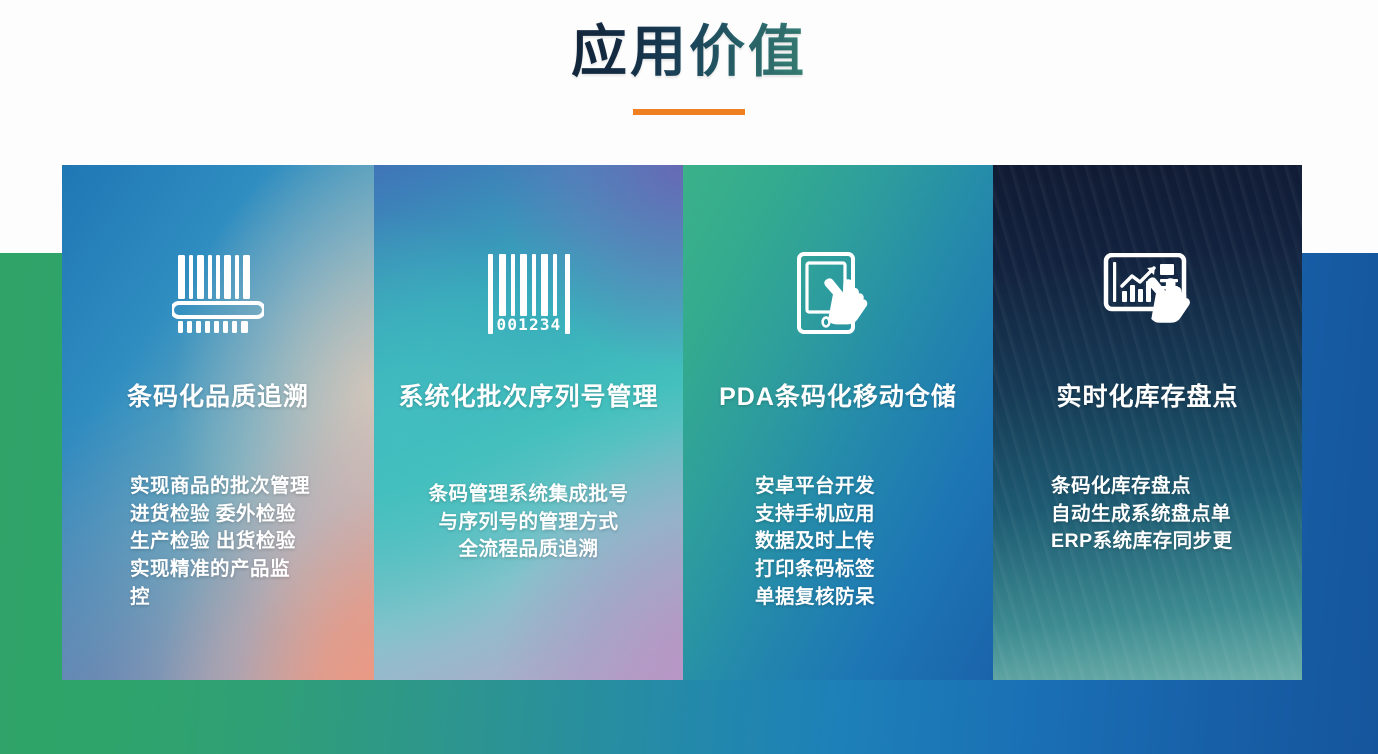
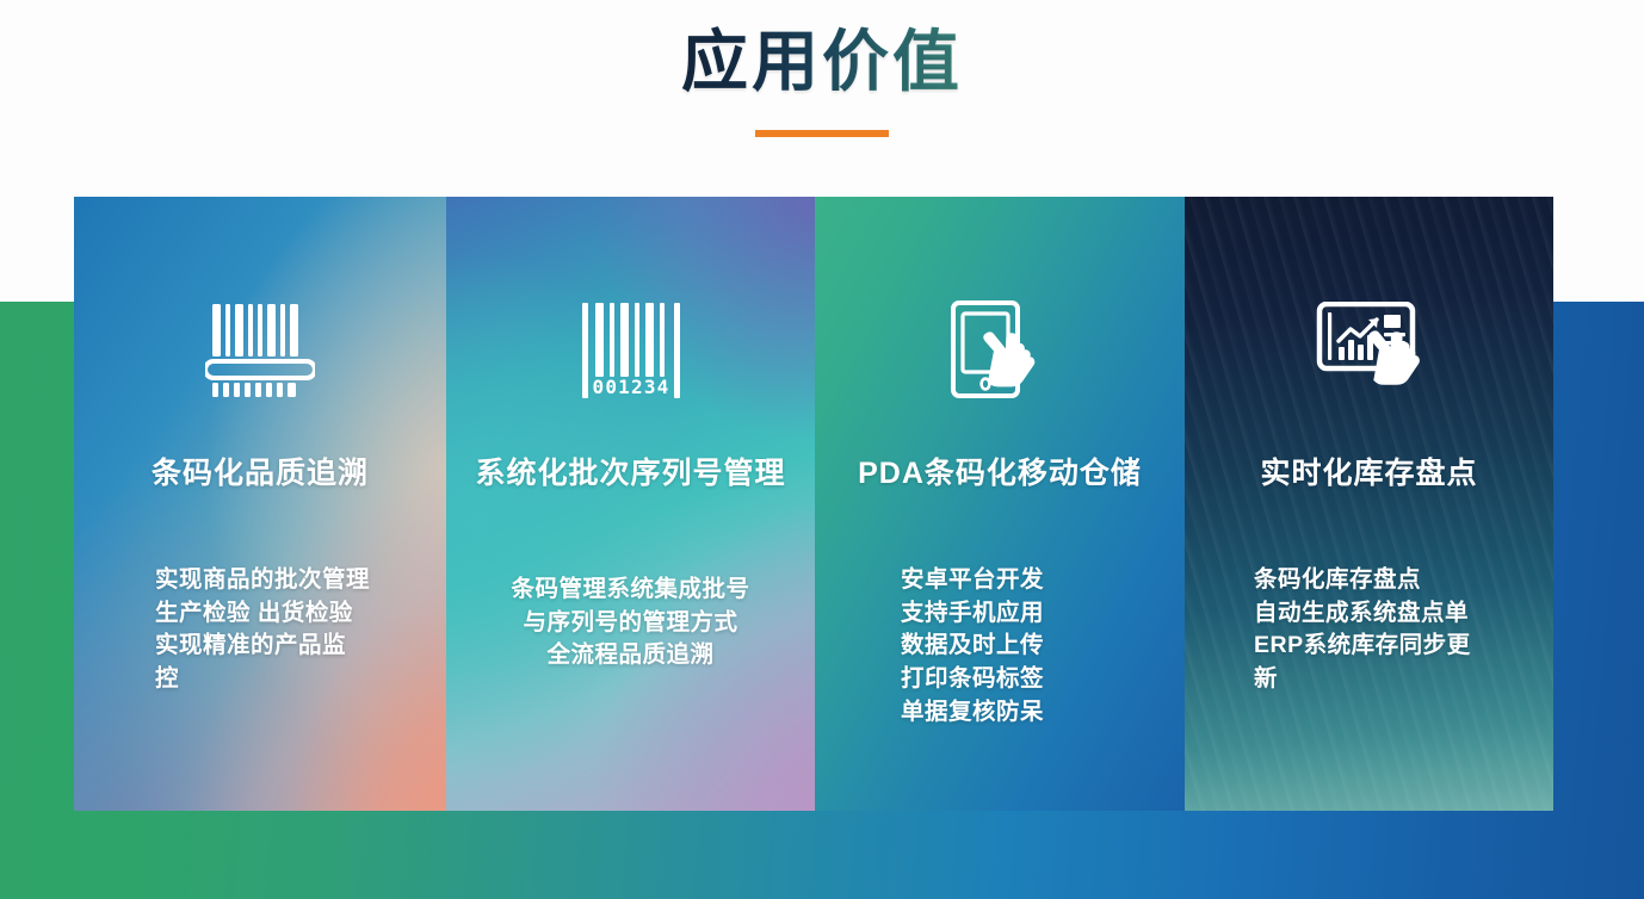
  应用价值
  条码化品质追溯
  实现商品的批次管理
- 进货检验 委外检验
  生产检验 出货检验
  实现精准的产品监
  控
  001234
  系统化批次序列号管理
  条码管理系统集成批号
  与序列号的管理方式
  全流程品质追溯
  PDA条码化移动仓储
  安卓平台开发
  支持手机应用
  数据及时上传
  打印条码标签
  单据复核防呆
  实时化库存盘点
  条码化库存盘点
  自动生成系统盘点单
  ERP系统库存同步更
+ 新
